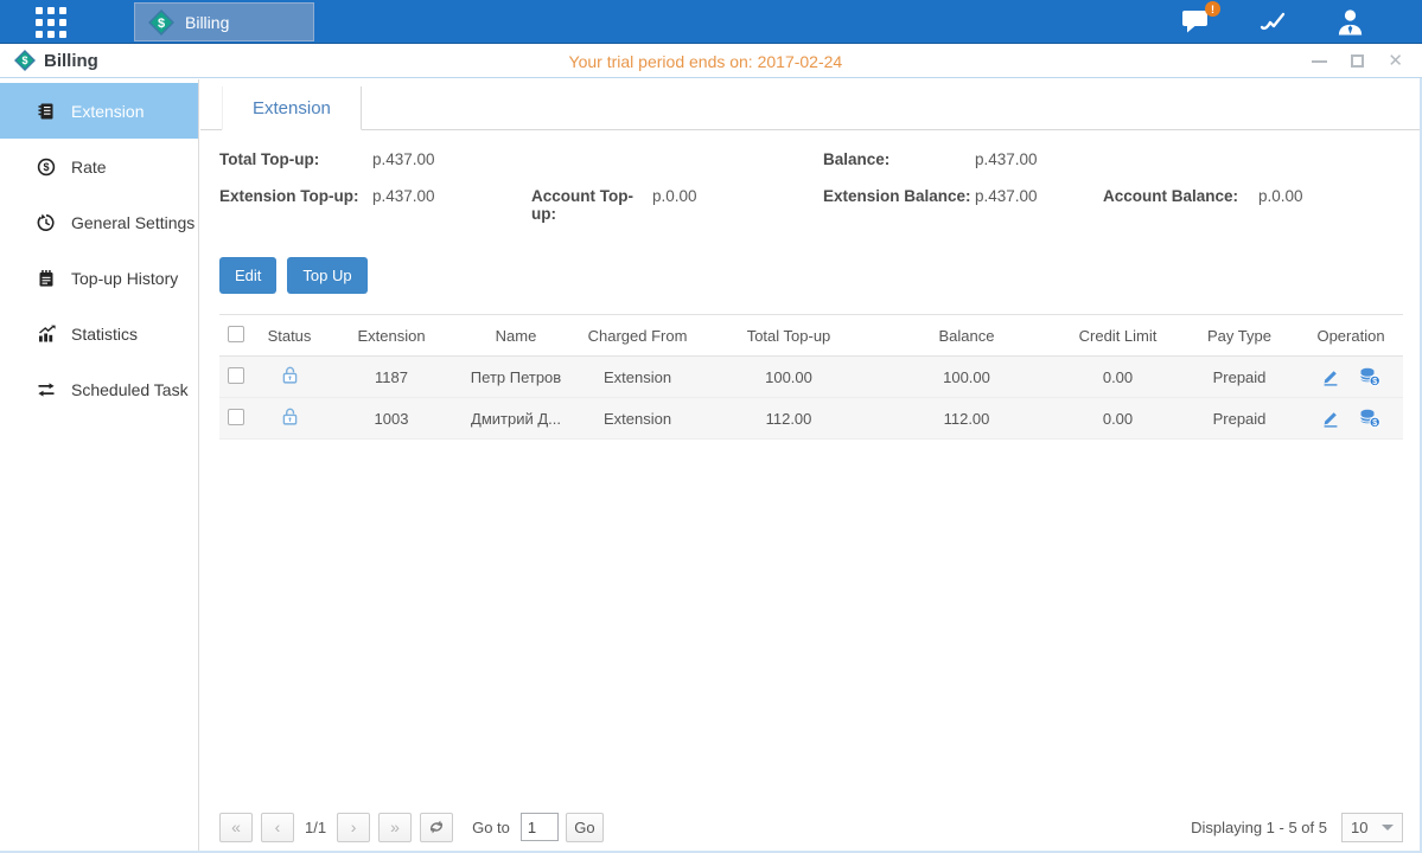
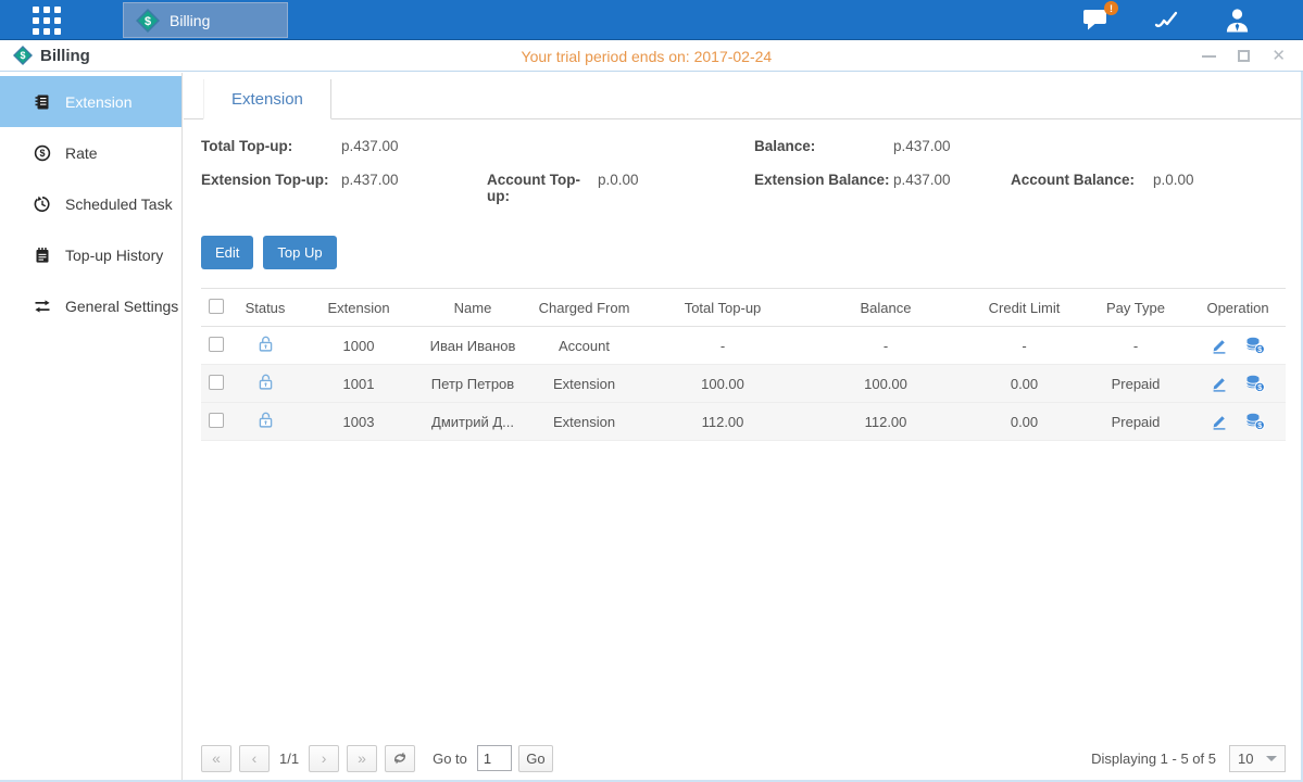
  $
  Billing
  !
  $
  Billing
  Your trial period ends on: 2017-02-24
  ✕
  Extension
  $
  Rate
- General Settings
+ Scheduled Task
  Top-up History
- Statistics
- Scheduled Task
+ General Settings
  Extension
  Total Top-up:
  p.437.00
  Extension Top-up:
  p.437.00
  Account Top-up:
  p.0.00
  Balance:
  p.437.00
  Extension Balance:
  p.437.00
  Account Balance:
  p.0.00
  Edit
  Top Up
  	Status	Extension	Name	Charged From	Total Top-up	Balance	Credit Limit	Pay Type	Operation
+ 		1000	Иван Иванов	Account	-	-	-	-	$
- 		1187	Петр Петров	Extension	100.00	100.00	0.00	Prepaid	$
+ 		1001	Петр Петров	Extension	100.00	100.00	0.00	Prepaid	$
  		1003	Дмитрий Д...	Extension	112.00	112.00	0.00	Prepaid	$
  «
  ‹
  1/1
  ›
  »
  Go to
  1
  Go
  Displaying 1 - 5 of 5
  10
